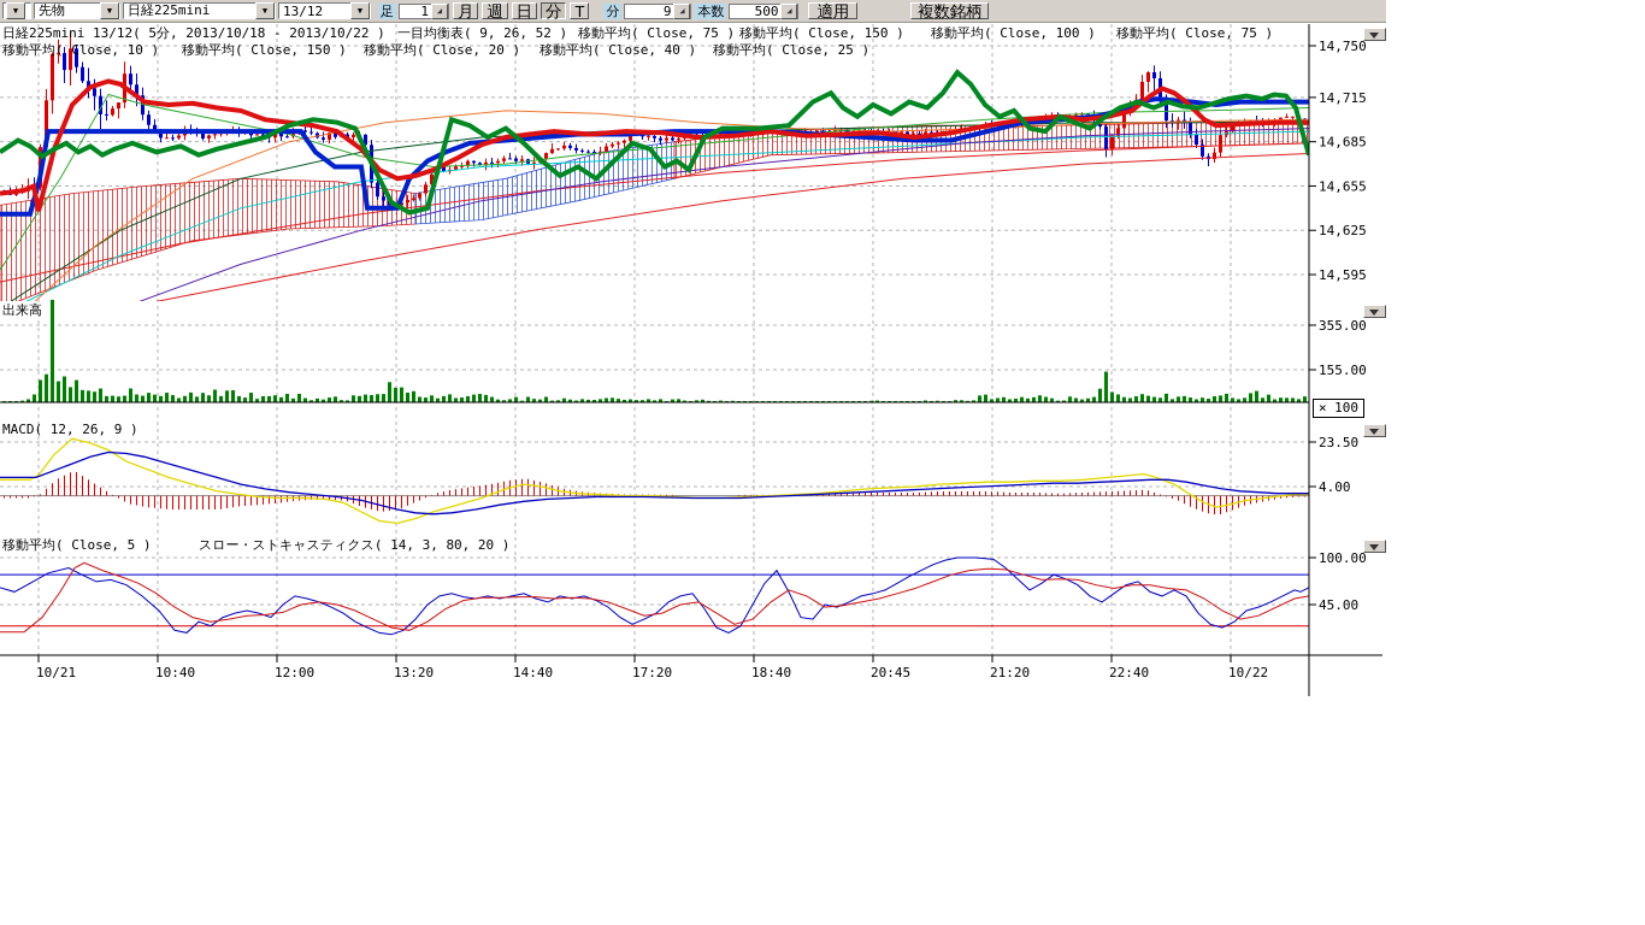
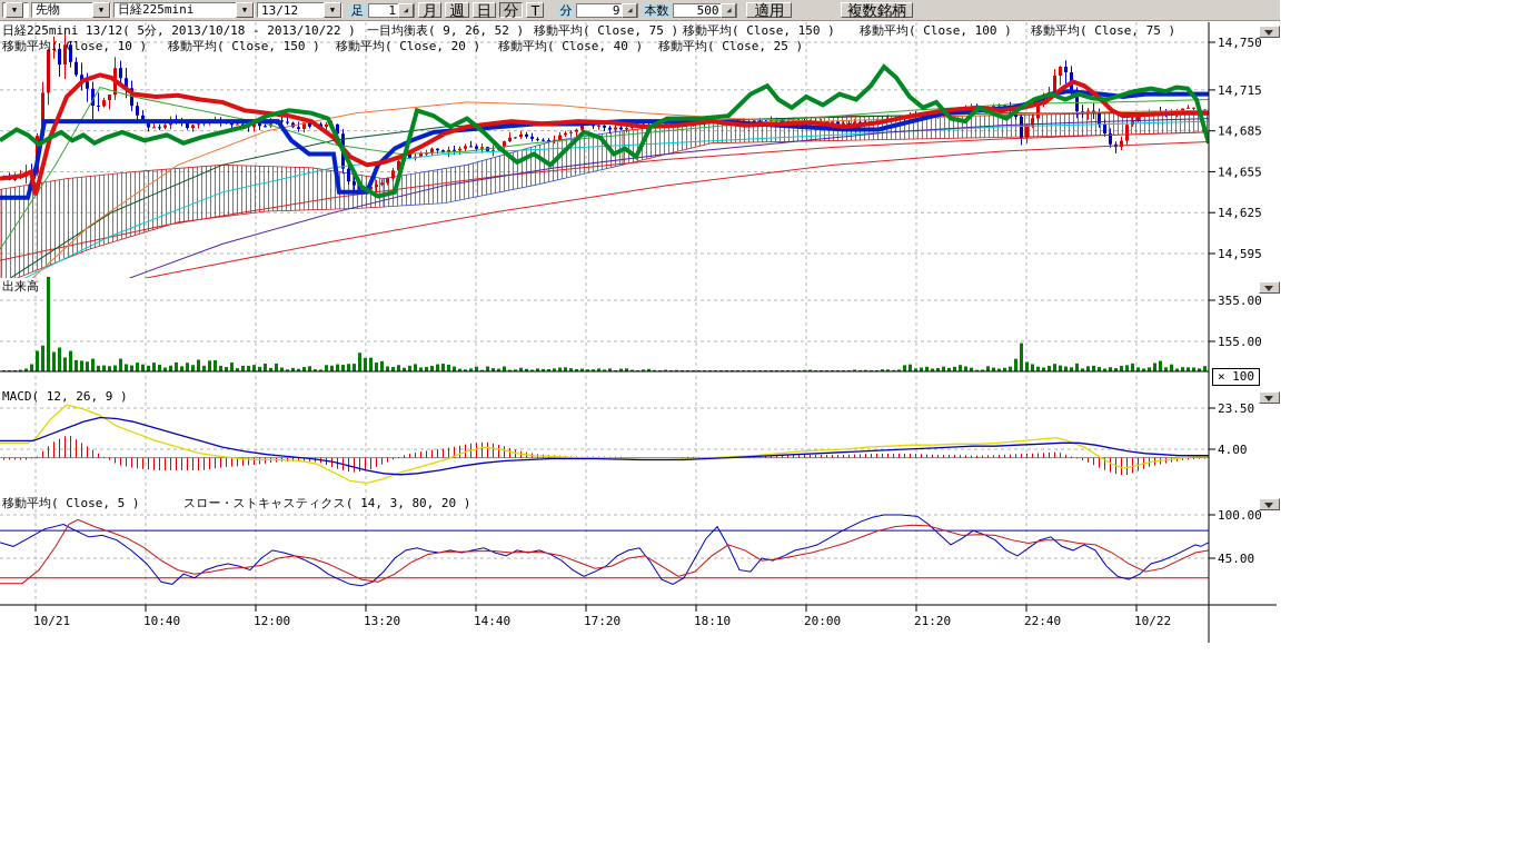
  ▼
  先物
  ▼
  日経225mini
  ▼
  13/12
  ▼
  足
  1
  ◢
  月
  週
  日
  分
  T
  分
  9
  ◢
  本数
  500
  ◢
  適用
  複数銘柄
  14,750
  14,715
  14,685
  14,655
  14,625
  14,595
  355.00
  155.00
  23.50
  4.00
  100.00
  45.00
  10/21
  10:40
  12:00
  13:20
  14:40
  17:20
- 18:40
+ 18:10
- 20:45
+ 20:00
  21:20
  22:40
  10/22
  日経225mini 13/12( 5分, 2013/10/18 - 2013/10/22 )
  一目均衡表( 9, 26, 52 )
  移動平均( Close, 75 )
  移動平均( Close, 150 )
  移動平均( Close, 100 )
  移動平均( Close, 75 )
  移動平均( Close, 10 )
  移動平均( Close, 150 )
  移動平均( Close, 20 )
  移動平均( Close, 40 )
  移動平均( Close, 25 )
  出来高
  MACD( 12, 26, 9 )
  移動平均( Close, 5 )
  スロー・ストキャスティクス( 14, 3, 80, 20 )
  × 100
